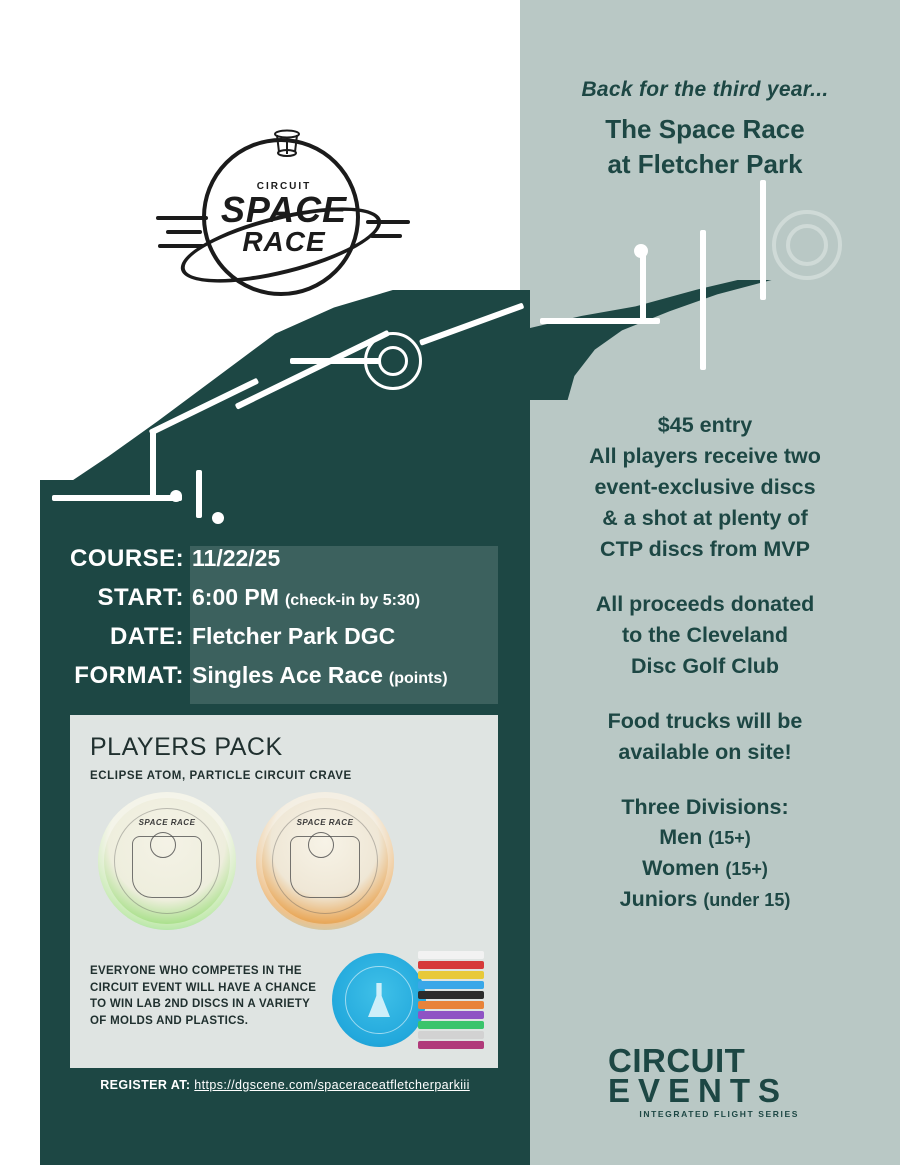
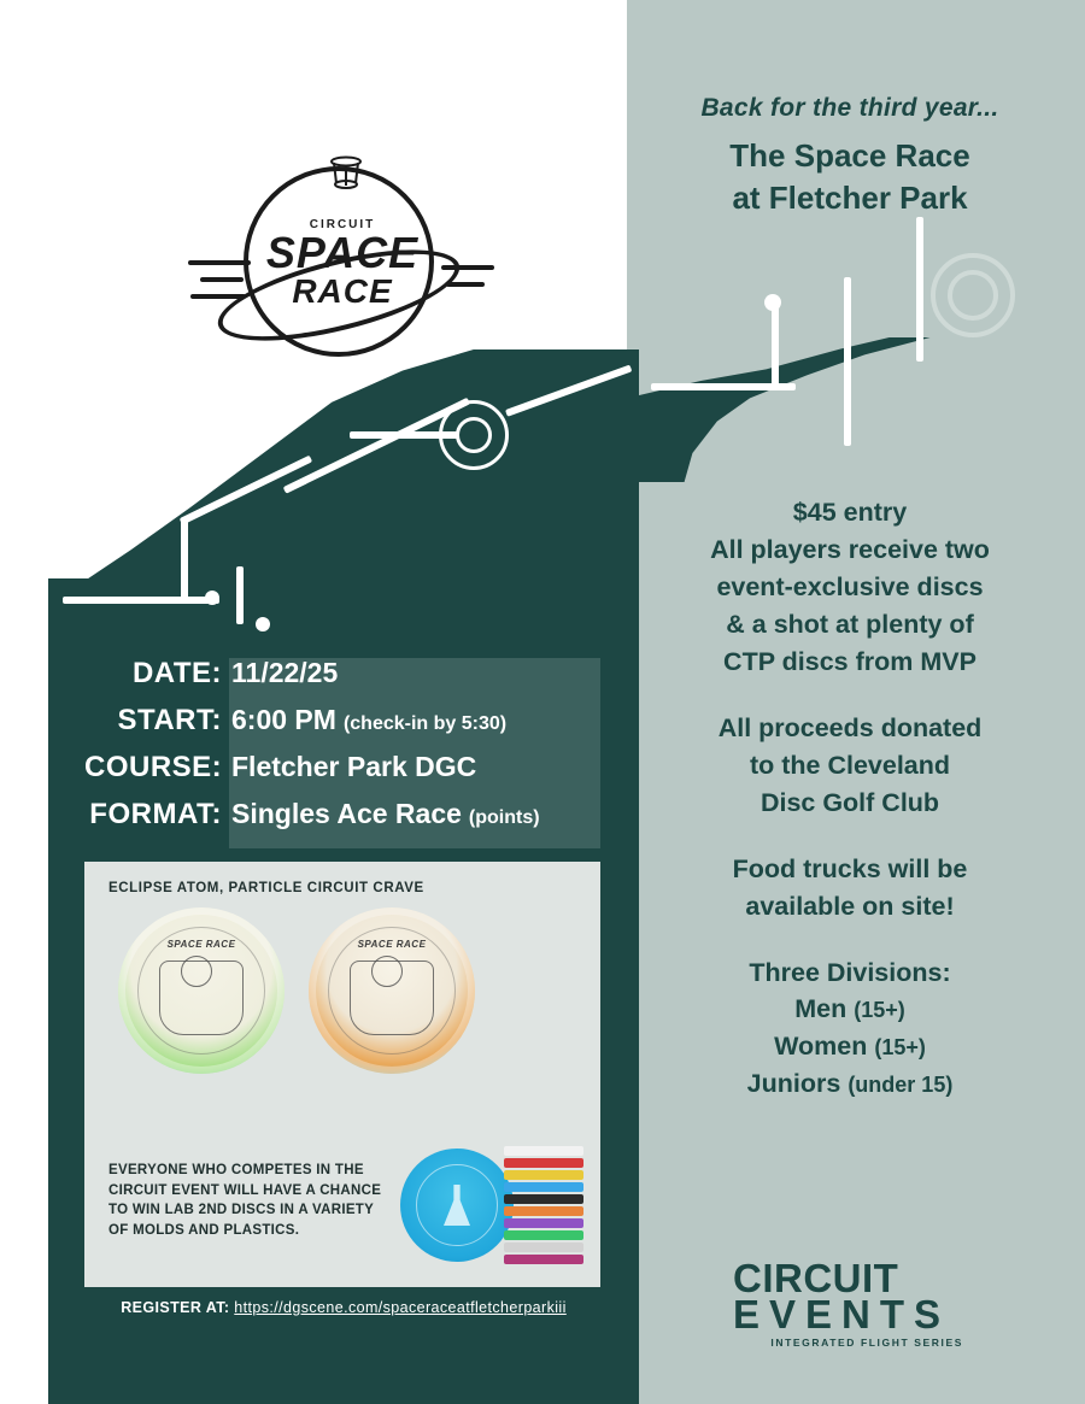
  CIRCUIT
  SPACE
  RACE
  Back for the third year...
  The Space Race
  at Fletcher Park
- COURSE:
+ DATE:
  11/22/25
  START:
  6:00 PM
  (check-in by 5:30)
- DATE:
+ COURSE:
  Fletcher Park DGC
  FORMAT:
  Singles Ace Race
  (points)
- PLAYERS PACK
  ECLIPSE ATOM, PARTICLE CIRCUIT CRAVE
  SPACE RACE
  SPACE RACE
  EVERYONE WHO COMPETES IN THE CIRCUIT EVENT WILL HAVE A CHANCE TO WIN LAB 2ND DISCS IN A VARIETY OF MOLDS AND PLASTICS.
  REGISTER AT: https://dgscene.com/spaceraceatfletcherparkiii
  $45 entry
  All players receive two
  event-exclusive discs
  & a shot at plenty of
  CTP discs from MVP
  All proceeds donated
  to the Cleveland
  Disc Golf Club
  Food trucks will be
  available on site!
  Three Divisions:
  Men (15+)
  Women (15+)
  Juniors (under 15)
  CIRCUIT
  EVENTS
  INTEGRATED FLIGHT SERIES
